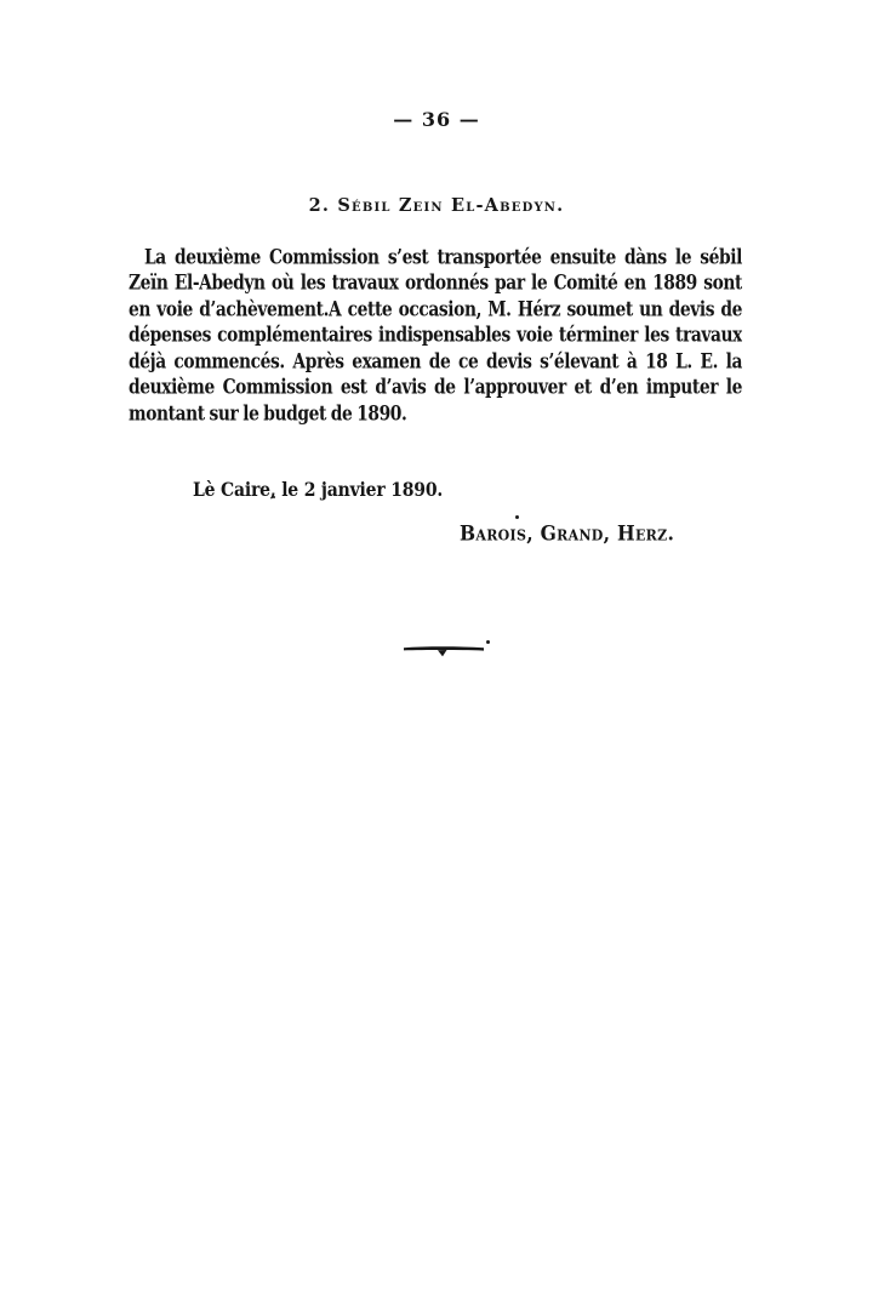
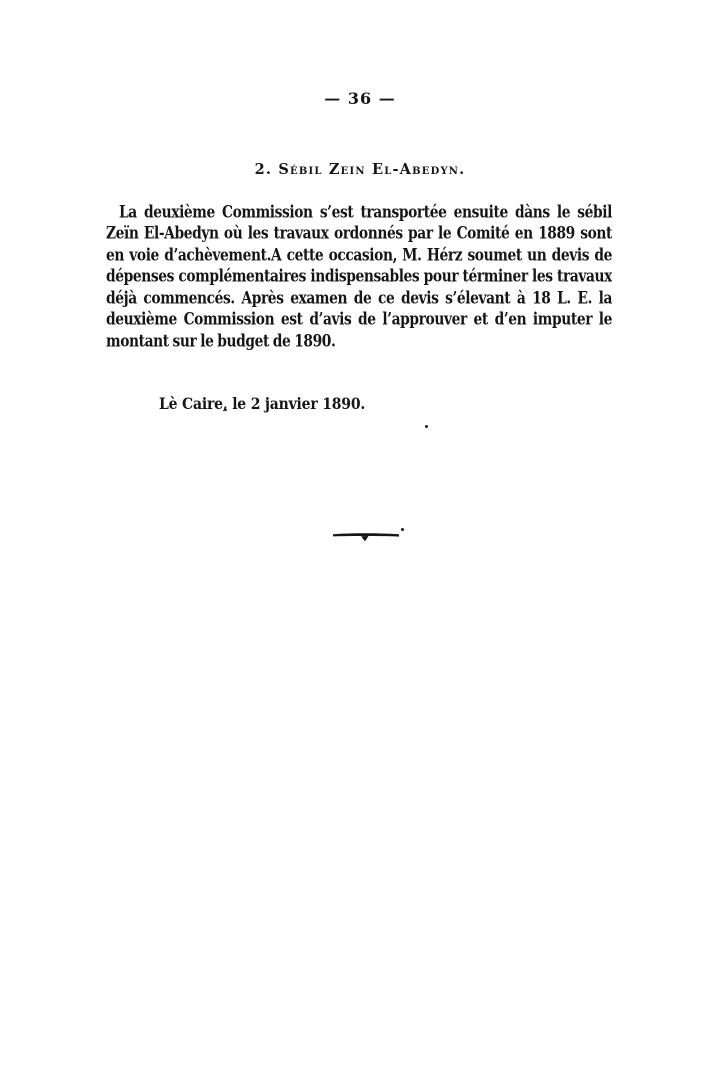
  — 36 —
  2. Sébil Zein El-Abedyn.
  La deuxième Commission s’est transportée ensuite dàns le sébil
  Zeïn El-Abedyn où les travaux ordonnés par le Comité en 1889 sont
  en voie d’achèvement.A cette occasion, M. Hérz soumet un devis de
- dépenses complémentaires indispensables voie términer les travaux
+ dépenses complémentaires indispensables pour términer les travaux
  déjà commencés. Après examen de ce devis s’élevant à 18 L. E. la
  deuxième Commission est d’avis de l’approuver et d’en imputer le
  montant sur le budget de 1890.
  Lè Caire, le 2 janvier 1890.
- Barois, Grand, Herz.
